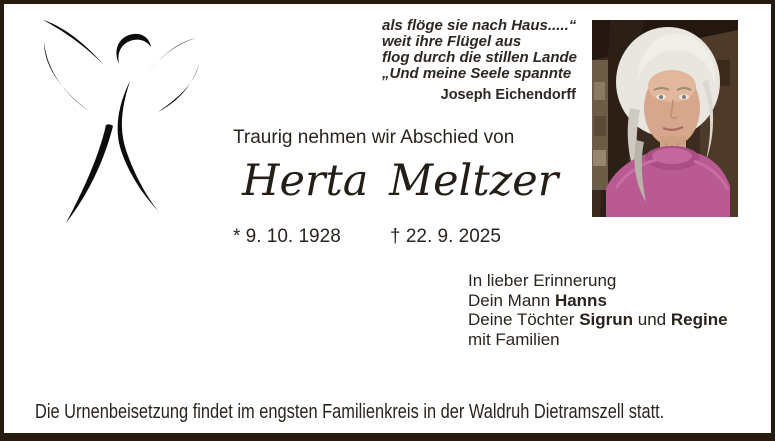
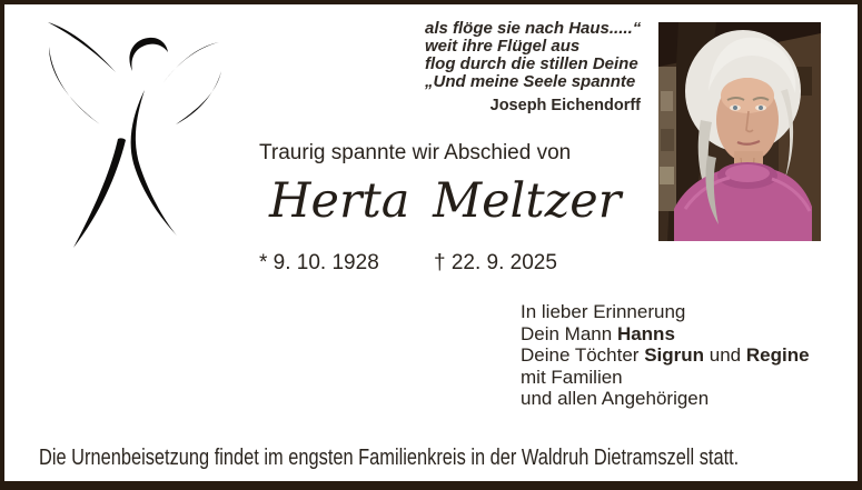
  als flöge sie nach Haus.....“
  weit ihre Flügel aus
- flog durch die stillen Lande
+ flog durch die stillen Deine
  „Und meine Seele spannte
  Joseph Eichendorff
- Traurig nehmen wir Abschied von
+ Traurig spannte wir Abschied von
  Herta Meltzer
  * 9. 10. 1928
  † 22. 9. 2025
  In lieber Erinnerung
  Dein Mann Hanns
  Deine Töchter Sigrun und Regine
  mit Familien
+ und allen Angehörigen
  Die Urnenbeisetzung findet im engsten Familienkreis in der Waldruh Dietramszell statt.
